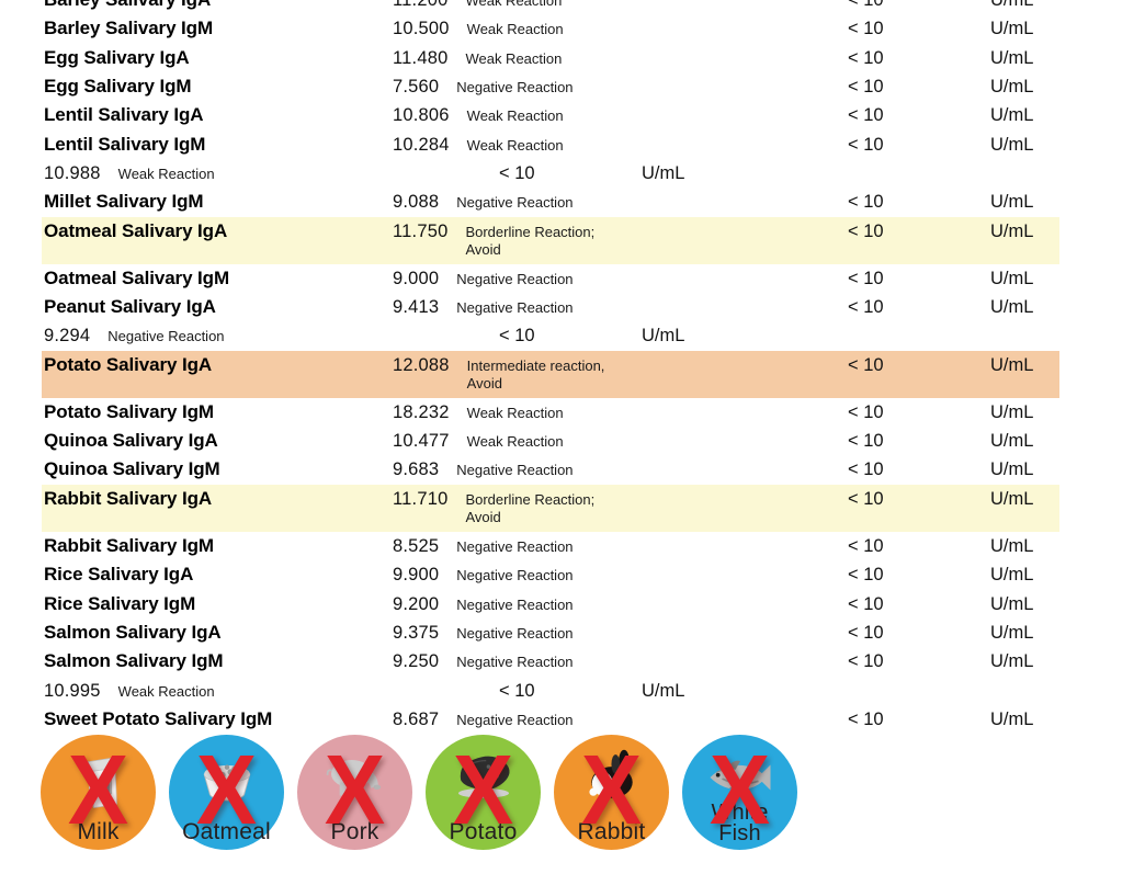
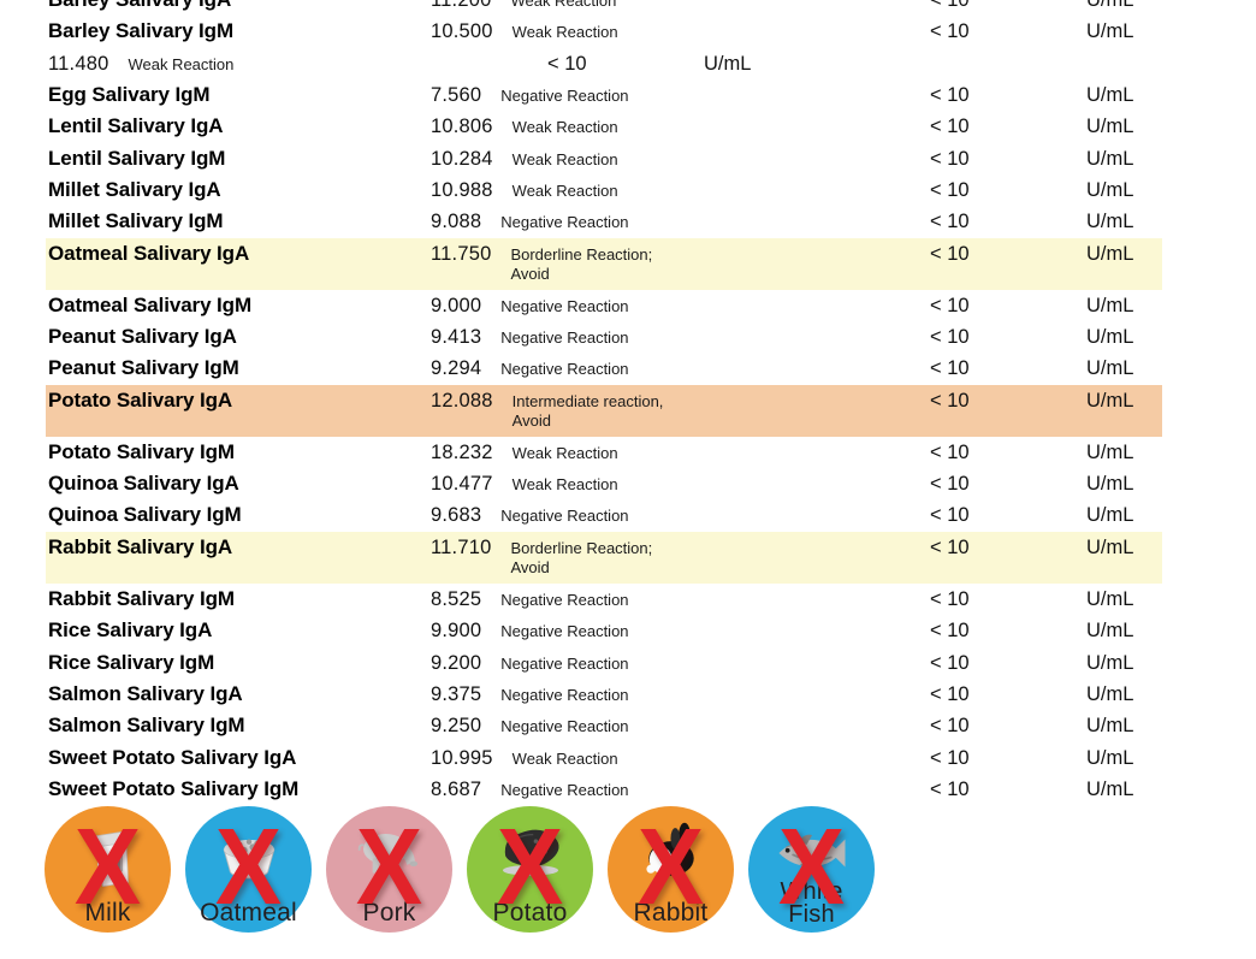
  11.200
  Weak Reaction
  < 10
  U/mL
  Barley Salivary IgM
  10.500
  Weak Reaction
  < 10
  U/mL
- Egg Salivary IgA
  11.480
  Weak Reaction
  < 10
  U/mL
  Egg Salivary IgM
  7.560
  Negative Reaction
  < 10
  U/mL
  Lentil Salivary IgA
  10.806
  Weak Reaction
  < 10
  U/mL
  Lentil Salivary IgM
  10.284
  Weak Reaction
  < 10
  U/mL
+ Millet Salivary IgA
  10.988
  Weak Reaction
  < 10
  U/mL
  Millet Salivary IgM
  9.088
  Negative Reaction
  < 10
  U/mL
  Oatmeal Salivary IgA
  11.750
  Borderline Reaction;
  Avoid
  < 10
  U/mL
  Oatmeal Salivary IgM
  9.000
  Negative Reaction
  < 10
  U/mL
  Peanut Salivary IgA
  9.413
  Negative Reaction
  < 10
  U/mL
+ Peanut Salivary IgM
  9.294
  Negative Reaction
  < 10
  U/mL
  Potato Salivary IgA
  12.088
  Intermediate reaction,
  Avoid
  < 10
  U/mL
  Potato Salivary IgM
  18.232
  Weak Reaction
  < 10
  U/mL
  Quinoa Salivary IgA
  10.477
  Weak Reaction
  < 10
  U/mL
  Quinoa Salivary IgM
  9.683
  Negative Reaction
  < 10
  U/mL
  Rabbit Salivary IgA
  11.710
  Borderline Reaction;
  Avoid
  < 10
  U/mL
  Rabbit Salivary IgM
  8.525
  Negative Reaction
  < 10
  U/mL
  Rice Salivary IgA
  9.900
  Negative Reaction
  < 10
  U/mL
  Rice Salivary IgM
  9.200
  Negative Reaction
  < 10
  U/mL
  Salmon Salivary IgA
  9.375
  Negative Reaction
  < 10
  U/mL
  Salmon Salivary IgM
  9.250
  Negative Reaction
  < 10
  U/mL
+ Sweet Potato Salivary IgA
  10.995
  Weak Reaction
  < 10
  U/mL
  Sweet Potato Salivary IgM
  8.687
  Negative Reaction
  < 10
  U/mL
  X
  Milk
  X
  Oatmeal
  X
  Pork
  X
  Potato
  X
  Rabbit
  X
  White Fish
